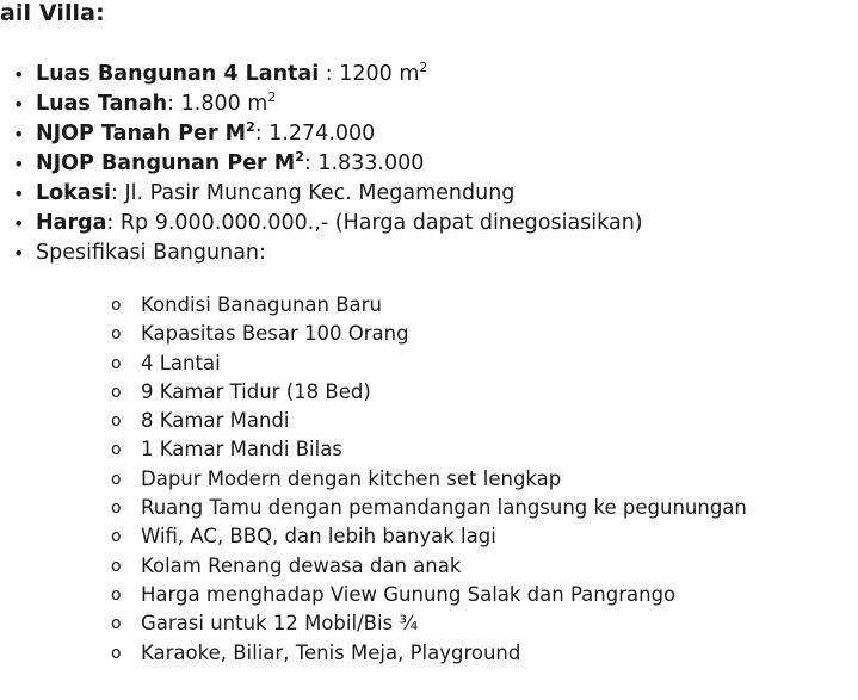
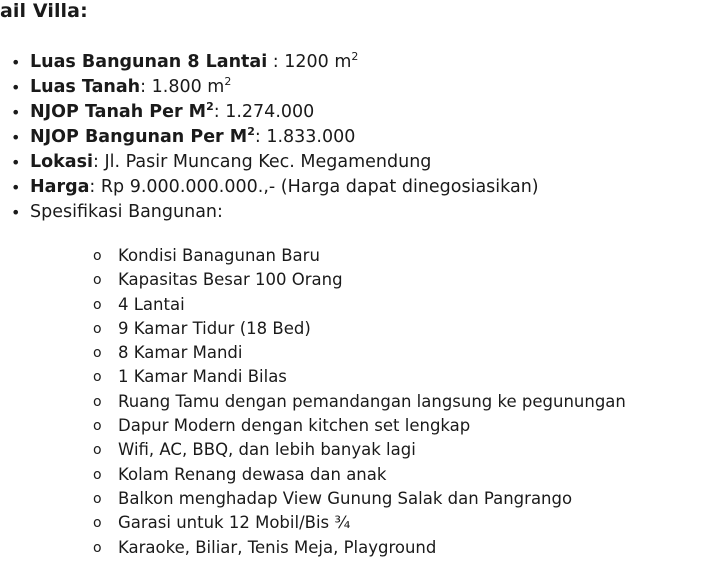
  ail Villa:
  •
- Luas Bangunan 4 Lantai : 1200 m2
+ Luas Bangunan 8 Lantai : 1200 m2
  •
  Luas Tanah: 1.800 m2
  •
  NJOP Tanah Per M2: 1.274.000
  •
  NJOP Bangunan Per M2: 1.833.000
  •
  Lokasi: Jl. Pasir Muncang Kec. Megamendung
  •
  Harga: Rp 9.000.000.000.,- (Harga dapat dinegosiasikan)
  •
  Spesifikasi Bangunan:
  o
  Kondisi Banagunan Baru
  o
  Kapasitas Besar 100 Orang
  o
  4 Lantai
  o
  9 Kamar Tidur (18 Bed)
  o
  8 Kamar Mandi
  o
  1 Kamar Mandi Bilas
  o
- Dapur Modern dengan kitchen set lengkap
+ Ruang Tamu dengan pemandangan langsung ke pegunungan
  o
- Ruang Tamu dengan pemandangan langsung ke pegunungan
+ Dapur Modern dengan kitchen set lengkap
  o
  Wifi, AC, BBQ, dan lebih banyak lagi
  o
  Kolam Renang dewasa dan anak
  o
- Harga menghadap View Gunung Salak dan Pangrango
+ Balkon menghadap View Gunung Salak dan Pangrango
  o
  Garasi untuk 12 Mobil/Bis ¾
  o
  Karaoke, Biliar, Tenis Meja, Playground
